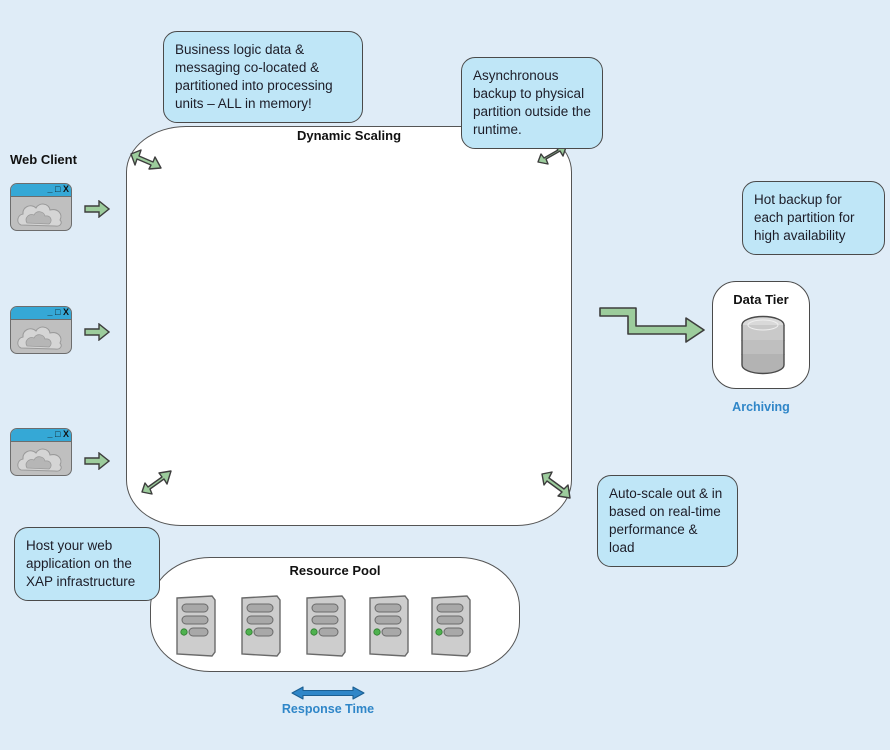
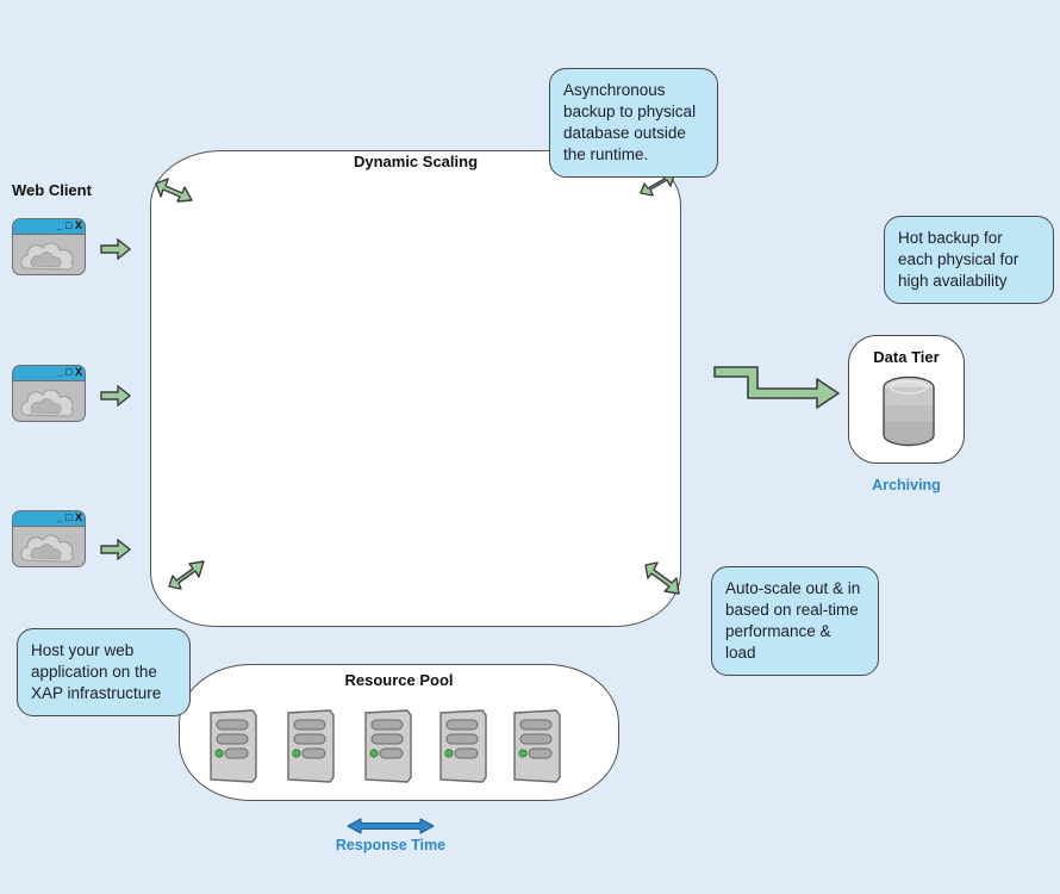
  Web Client
  _ □ X
  _ □ X
  _ □ X
  Dynamic Scaling
  Data Tier
  Archiving
  Resource Pool
  Response Time
- Business logic data & messaging co-located & partitioned into processing units – ALL in memory!
- Asynchronous backup to physical partition outside the runtime.
+ Asynchronous backup to physical database outside the runtime.
- Hot backup for each partition for high availability
+ Hot backup for each physical for high availability
  Auto-scale out & in based on real-time performance & load
  Host your web application on the XAP infrastructure
